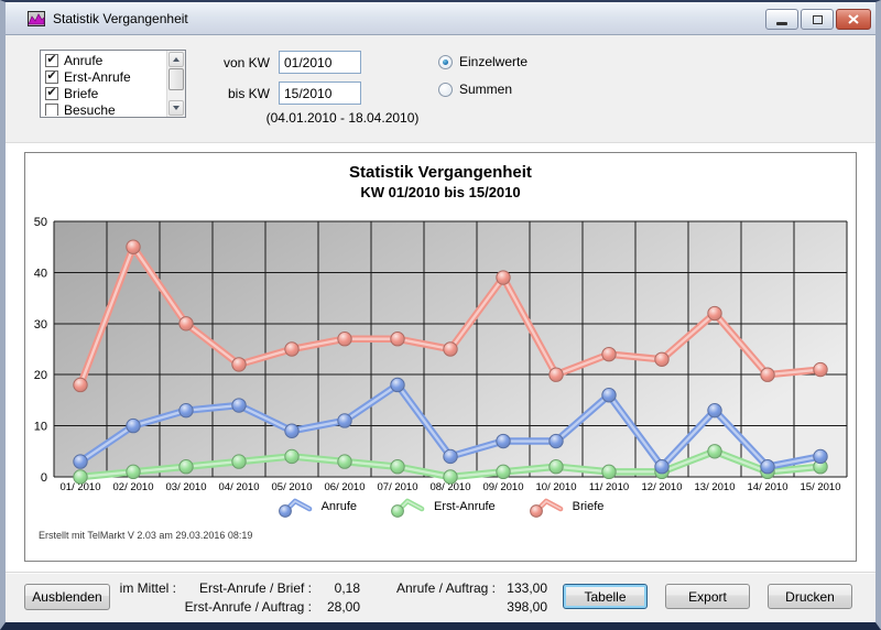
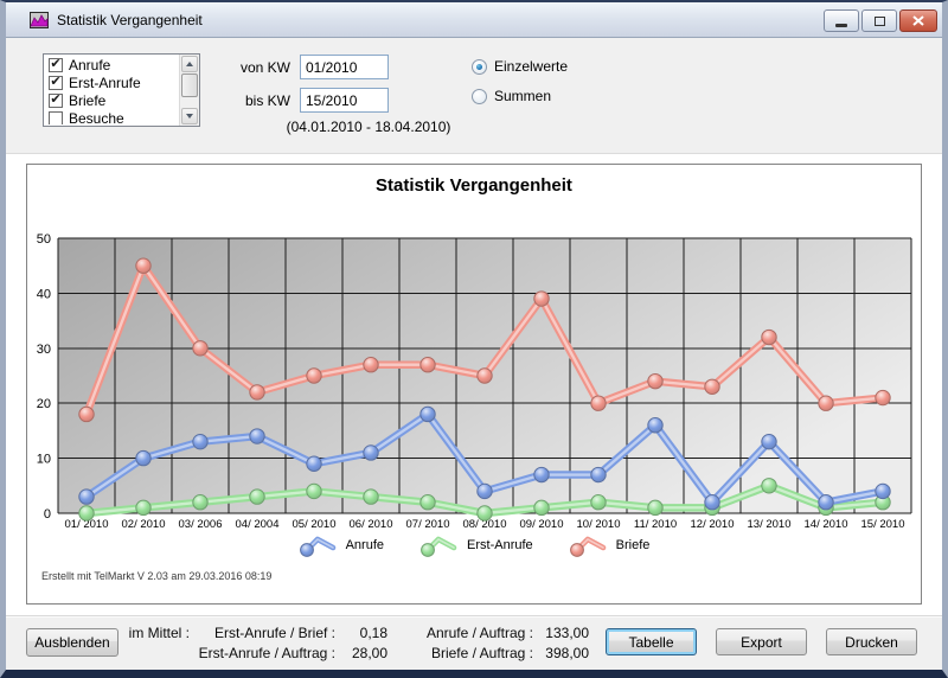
  Statistik Vergangenheit
  ✔
  Anrufe
  ✔
  Erst-Anrufe
  ✔
  Briefe
  Besuche
  von KW
  01/2010
  bis KW
  15/2010
  (04.01.2010 - 18.04.2010)
  Einzelwerte
  Summen
  Statistik Vergangenheit
- KW 01/2010 bis 15/2010
  0
  10
  20
  30
  40
  50
  01/ 2010
  02/ 2010
- 03/ 2010
+ 03/ 2006
- 04/ 2010
+ 04/ 2004
  05/ 2010
  06/ 2010
  07/ 2010
  08/ 2010
  09/ 2010
  10/ 2010
  11/ 2010
  12/ 2010
  13/ 2010
  14/ 2010
  15/ 2010
  Anrufe
  Erst-Anrufe
  Briefe
  Erstellt mit TelMarkt V 2.03 am 29.03.2016 08:19
  Ausblenden
  im Mittel :
  Erst-Anrufe / Brief :
  0,18
  Erst-Anrufe / Auftrag :
  28,00
  Anrufe / Auftrag :
  133,00
+ Briefe / Auftrag :
  398,00
  Tabelle
  Export
  Drucken
